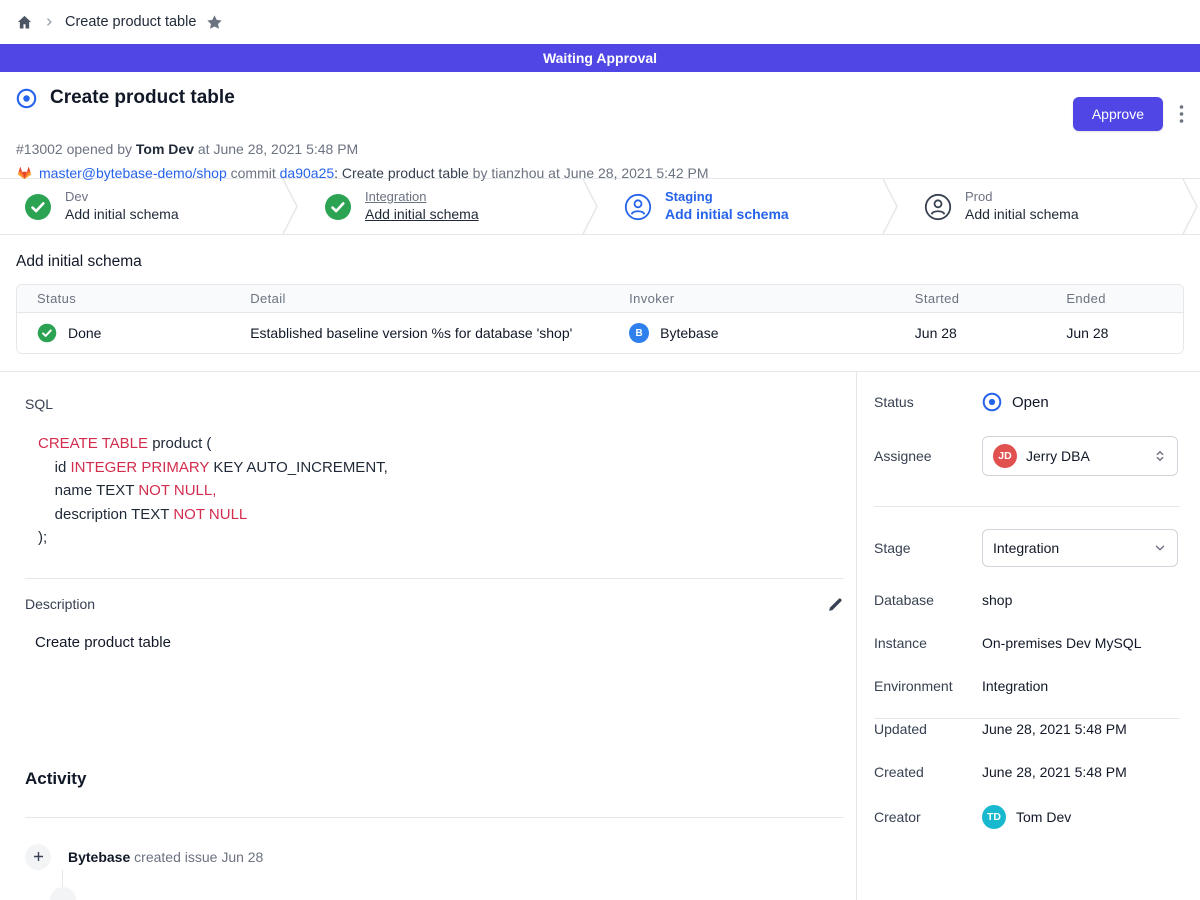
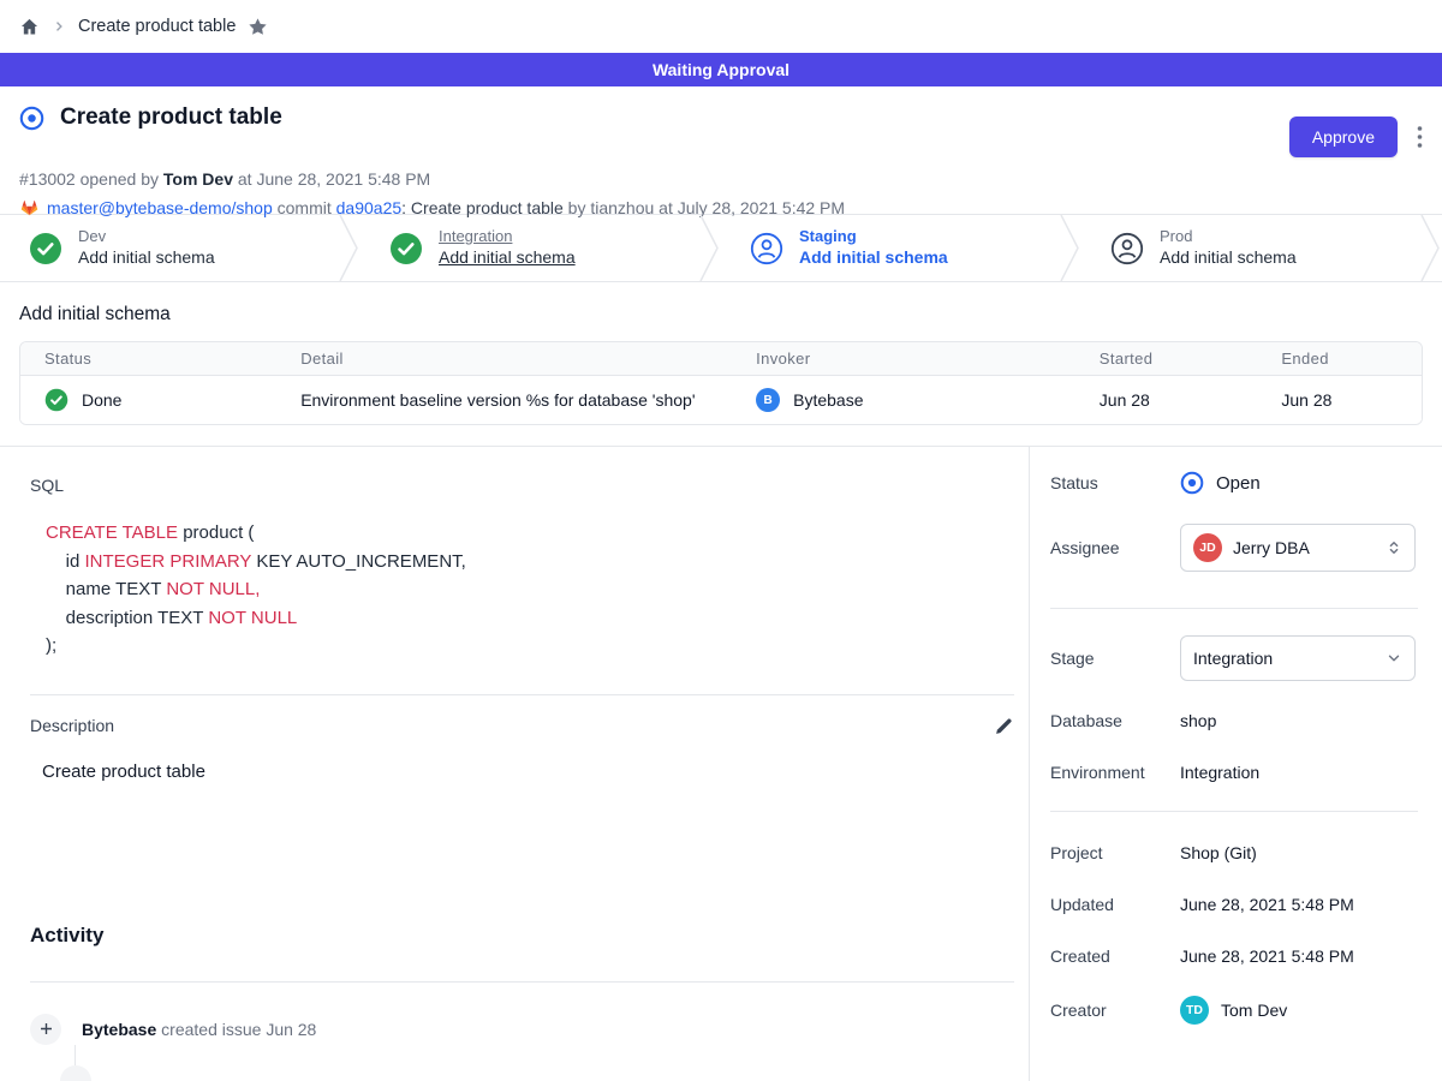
  Create product table
  Waiting Approval
  Create product table
  Approve
  #13002 opened by Tom Dev at June 28, 2021 5:48 PM
- master@bytebase-demo/shop commit da90a25: Create product table by tianzhou at June 28, 2021 5:42 PM
+ master@bytebase-demo/shop commit da90a25: Create product table by tianzhou at July 28, 2021 5:42 PM
  Dev
  Add initial schema
  Integration
  Add initial schema
  Staging
  Add initial schema
  Prod
  Add initial schema
  Add initial schema
  Status	Detail	Invoker	Started	Ended
- Done	Established baseline version %s for database 'shop'	B Bytebase	Jun 28	Jun 28
+ Done	Environment baseline version %s for database 'shop'	B Bytebase	Jun 28	Jun 28
  SQL
  CREATE TABLE product (
  id INTEGER PRIMARY KEY AUTO_INCREMENT,
  name TEXT NOT NULL,
  description TEXT NOT NULL
  );
  Description
  Create product table
  Activity
  Bytebase created issue Jun 28
  Status
  Open
  Assignee
  JD
  Jerry DBA
  Stage
  Integration
  Database
  shop
- Instance
- On-premises Dev MySQL
  Environment
  Integration
+ Project
+ Shop (Git)
  Updated
  June 28, 2021 5:48 PM
  Created
  June 28, 2021 5:48 PM
  Creator
  TD
  Tom Dev
